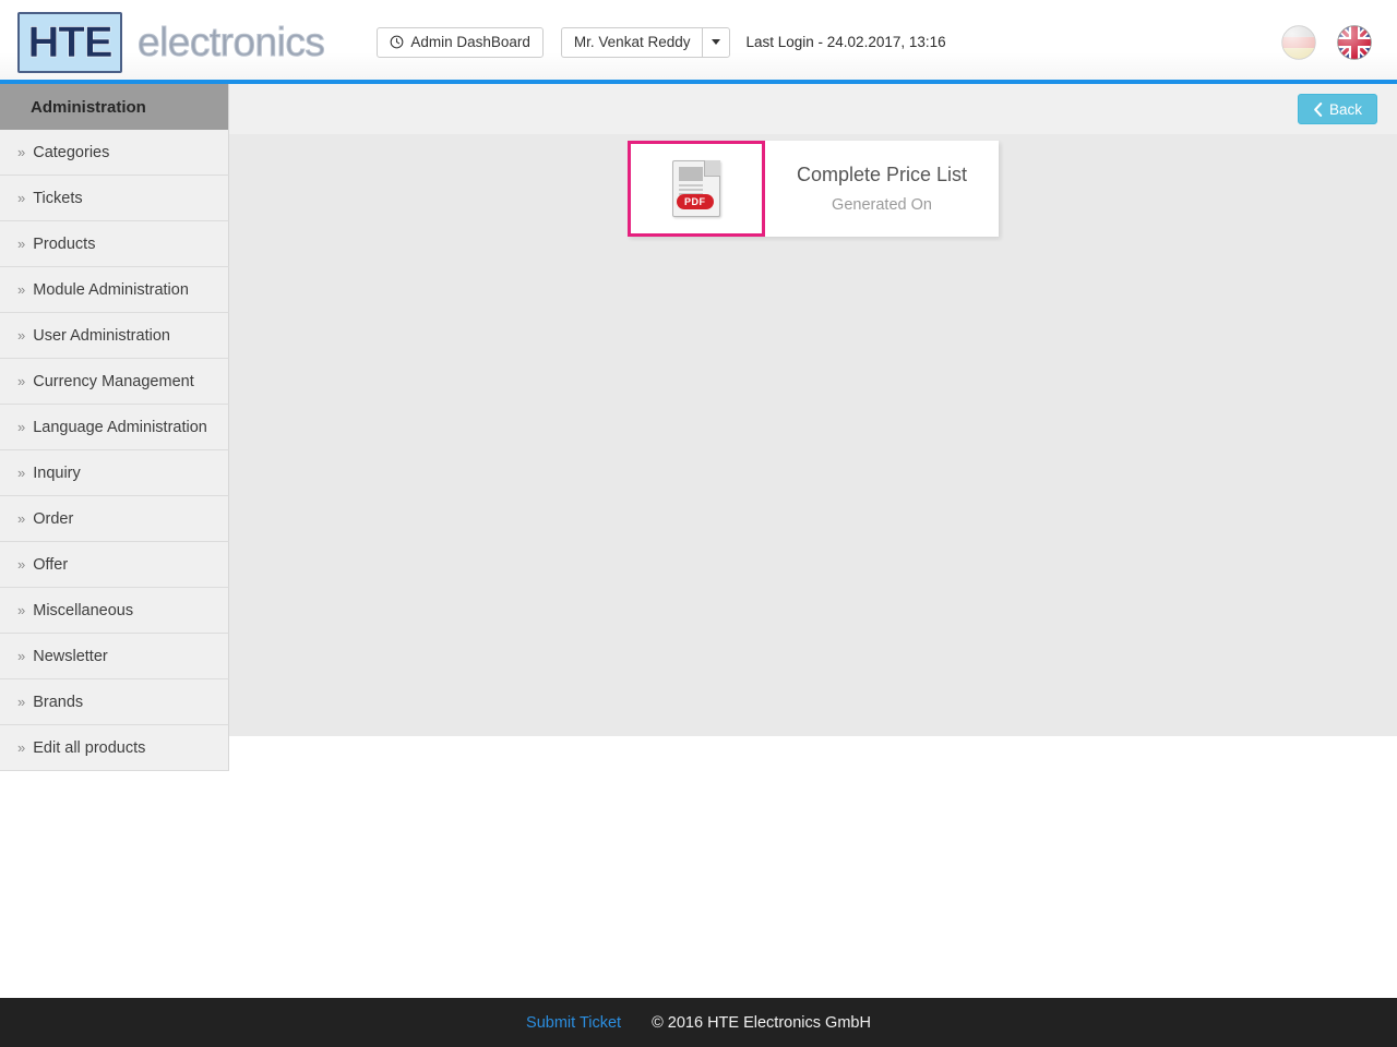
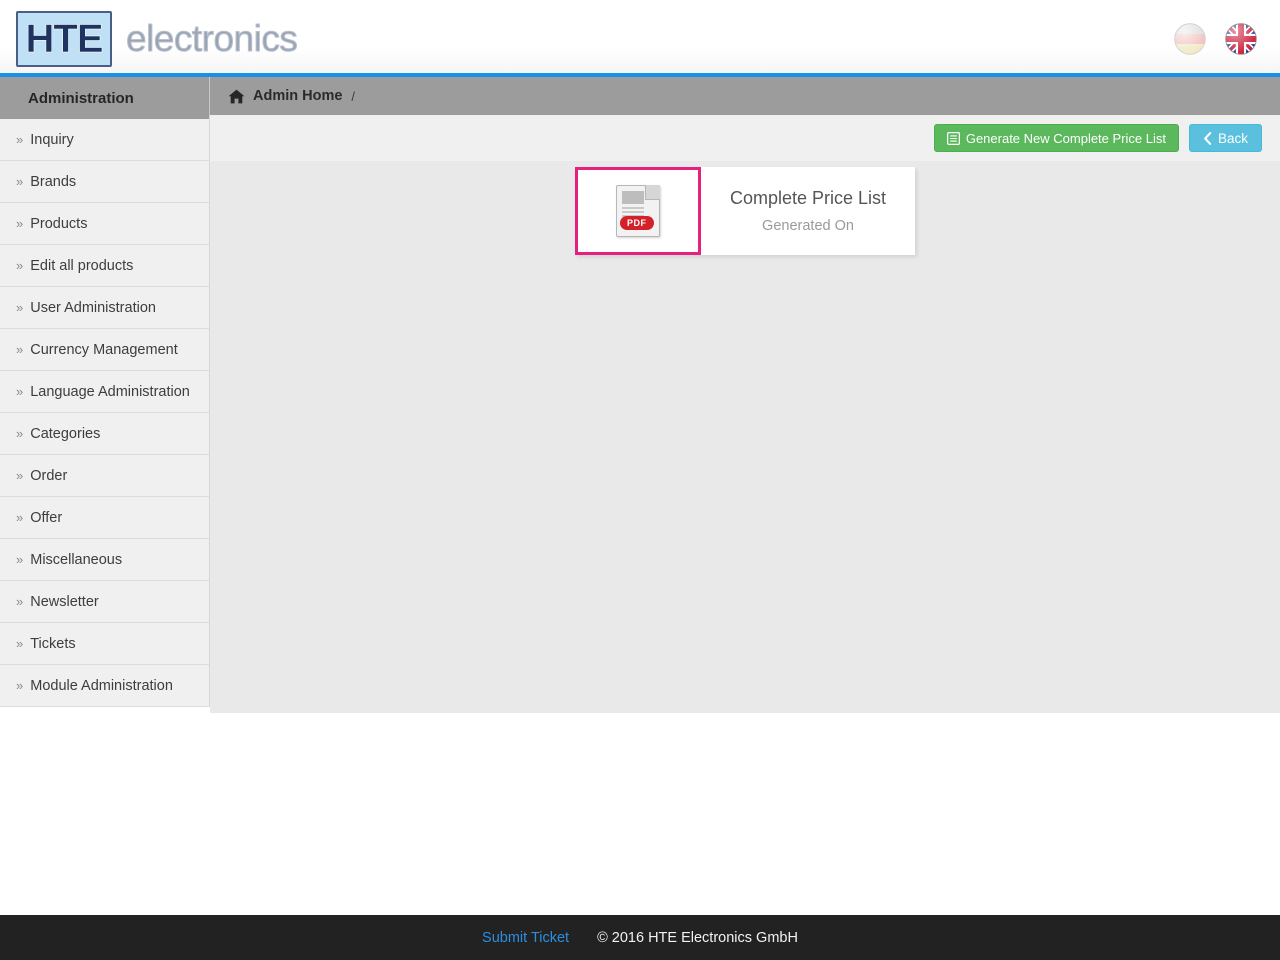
  HTE
  electronics
- Admin DashBoard
- Mr. Venkat Reddy
- Last Login - 24.02.2017, 13:16
  Administration
  »
- Categories
+ Inquiry
  »
- Tickets
+ Brands
  »
  Products
  »
- Module Administration
+ Edit all products
  »
  User Administration
  »
  Currency Management
  »
  Language Administration
  »
- Inquiry
+ Categories
  »
  Order
  »
  Offer
  »
  Miscellaneous
  »
  Newsletter
  »
- Brands
+ Tickets
  »
- Edit all products
+ Module Administration
+ Admin Home
+ /
+ Generate New Complete Price List
  Back
  PDF
  Complete Price List
  Generated On
  Submit Ticket
  © 2016 HTE Electronics GmbH
